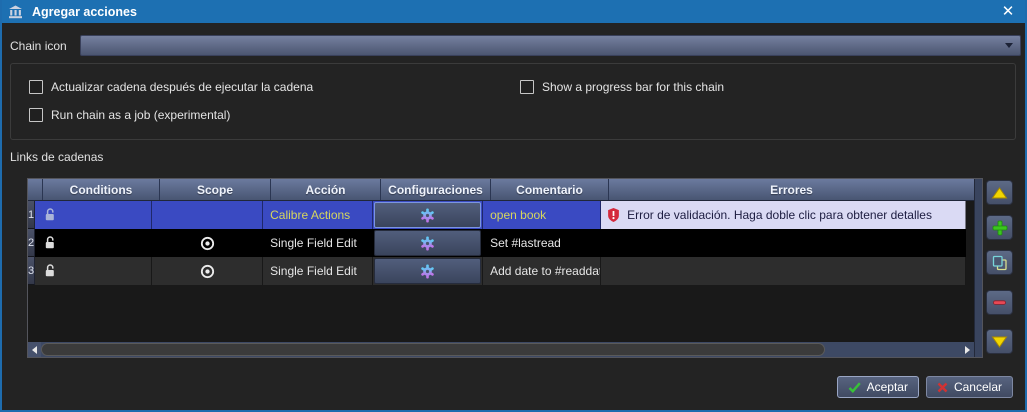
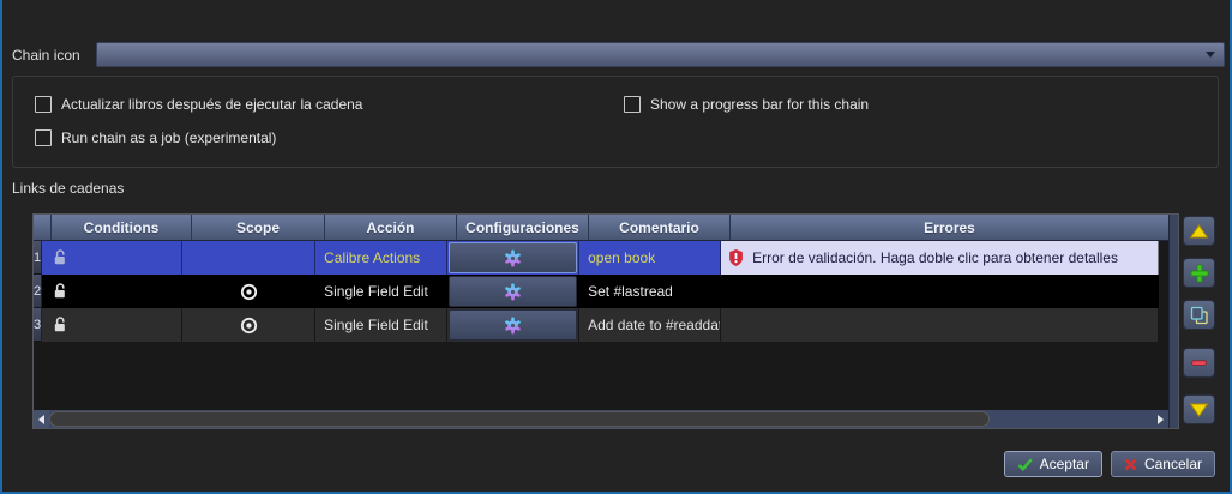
- Agregar acciones
- ✕
  Chain icon
- Actualizar cadena después de ejecutar la cadena
+ Actualizar libros después de ejecutar la cadena
  Show a progress bar for this chain
  Run chain as a job (experimental)
  Links de cadenas
  Conditions
  Scope
  Acción
  Configuraciones
  Comentario
  Errores
  1
  Calibre Actions
  open book
  Error de validación. Haga doble clic para obtener detalles
  2
  Single Field Edit
  Set #lastread
  3
  Single Field Edit
  Add date to #readda
  Aceptar
  Cancelar
